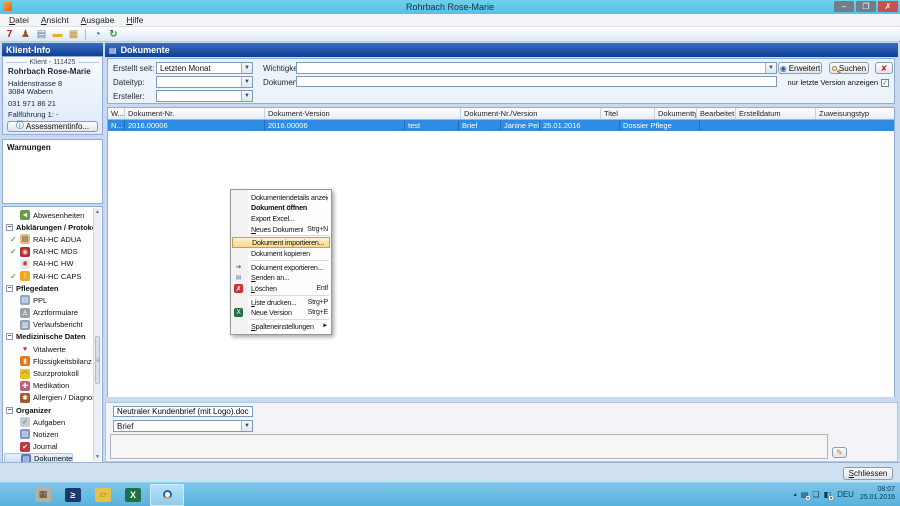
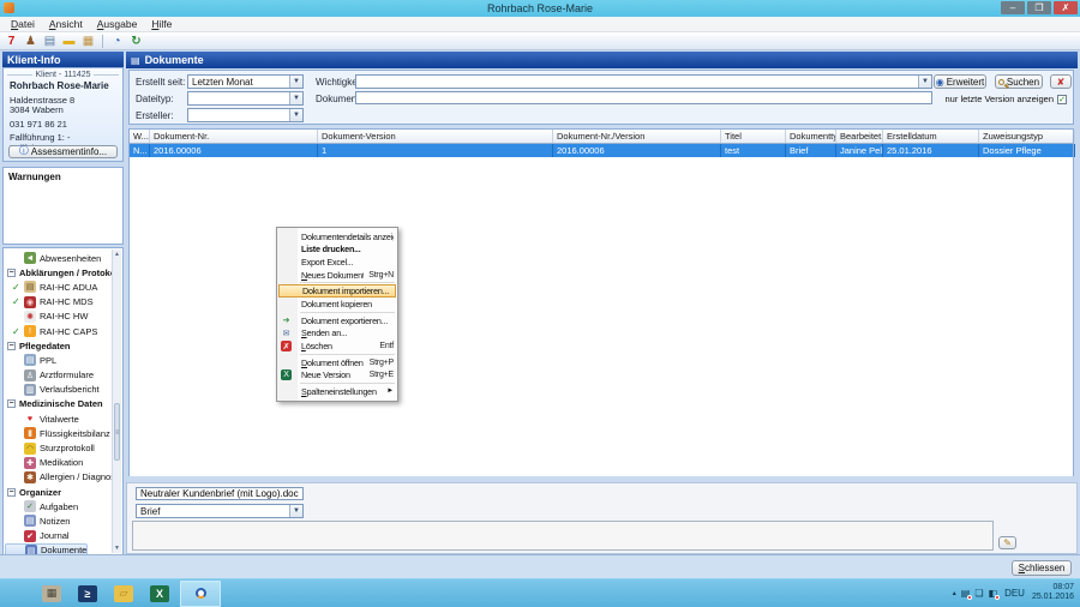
  Rohrbach Rose-Marie
  –
  ❐
  ✗
  Datei
  Ansicht
  Ausgabe
  Hilfe
  7
  ♟
  ▤
  ▬
  ▦
  ◔
  ↻
  Klient-Info
  Rohrbach Rose-Marie
  Haldenstrasse 8
  3084 Wabern
  031 971 86 21
  Fallführung 1: -
  ⓘ
  Assessmentinfo...
  Warnungen
  Abwesenheiten
  Abklärungen / Protok
  ✓
  RAI-HC ADUA
  ✓
  RAI-HC MDS
  RAI-HC HW
  ✓
  RAI-HC CAPS
  Pflegedaten
  PPL
  Arztformulare
  Verlaufsbericht
  Medizinische Daten
  Vitalwerte
  Flüssigkeitsbilanz
  Sturzprotokoll
  Medikation
  Allergien / Diagno
  Organizer
  Aufgaben
  Notizen
  Journal
  Dokumente
  ▤
  Dokumente
  Erstellt seit:
  Letzten Monat
  Dateityp:
  Ersteller:
  ◉
  Erweitert
  Suchen
  ✘
  nur letzte Version anzeigen
  W...
  Dokument-Nr.
  Dokument-Version
  Dokument-Nr./Version
  Titel
  Dokumentt
  Bearbeitet
  Erstelldatum
  Zuweisungstyp
  N...
  2016.00006
+ 1
  2016.00006
  test
  Brief
  Janine Pell
  25.01.2016
  Dossier Pflege
  Dokumentendetails anzei
- Dokument öffnen
+ Liste drucken...
  Export Excel...
  Neues Dokument
  Dokument importieren...
  Dokument kopieren
  Dokument exportieren...
  Senden an...
  Löschen
- Liste drucken...
+ Dokument öffnen
  Neue Version
  Spalteneinstellungen
  Neutraler Kundenbrief (mit Logo).doc
  Brief
  ✎
  Schliessen
  ▦
  ≥
  ▱
  X
  ▤
  ❏
  ◧
  DEU
